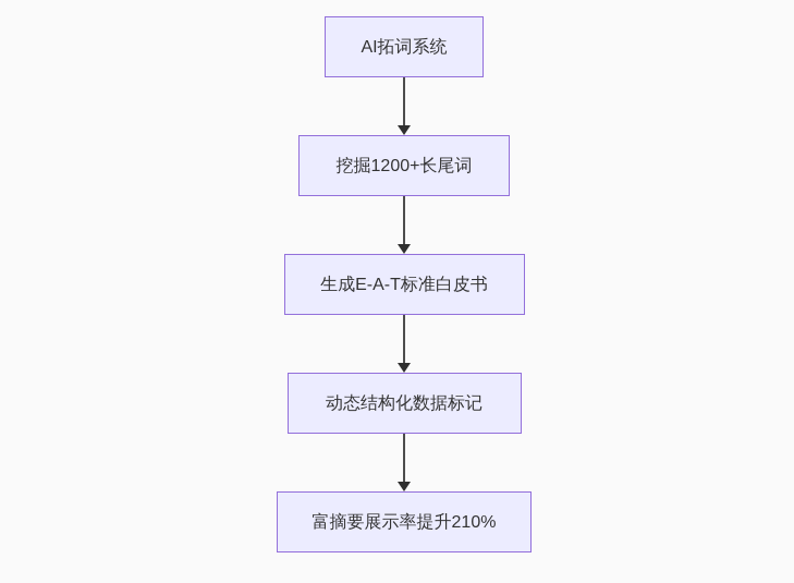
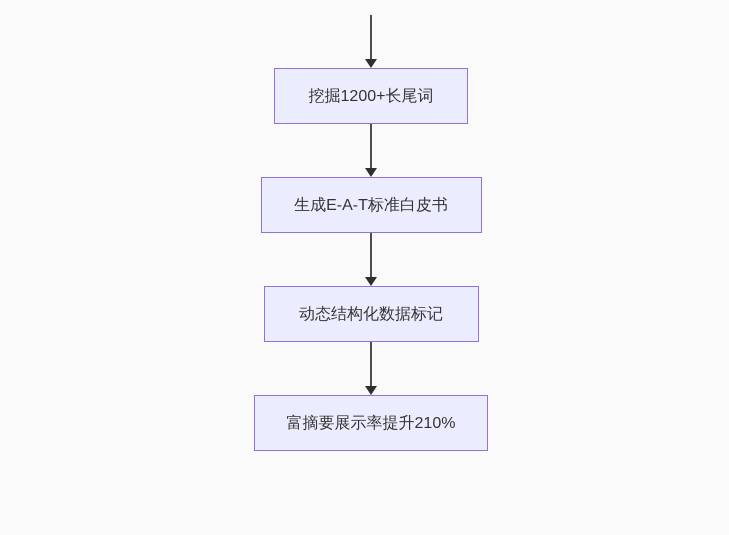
- AI拓词系统
  挖掘1200+长尾词
  生成E-A-T标准白皮书
  动态结构化数据标记
  富摘要展示率提升210%
